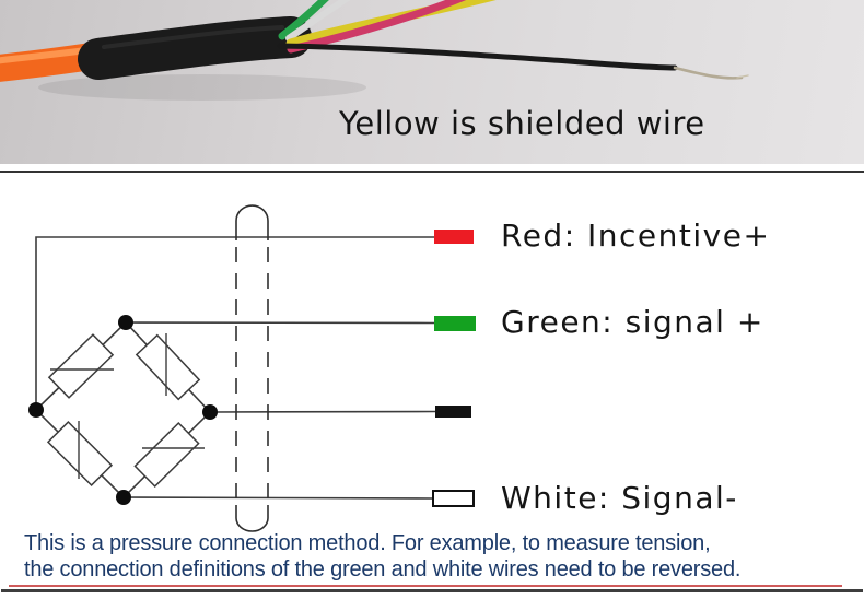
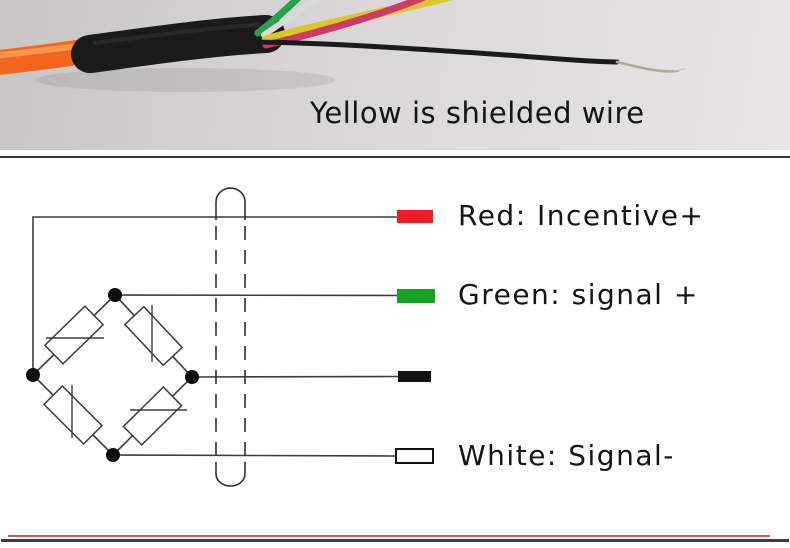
  Yellow is shielded wire
  Red: Incentive+
  Green: signal +
  White: Signal-
- This is a pressure connection method. For example, to measure tension,
- the connection definitions of the green and white wires need to be reversed.
